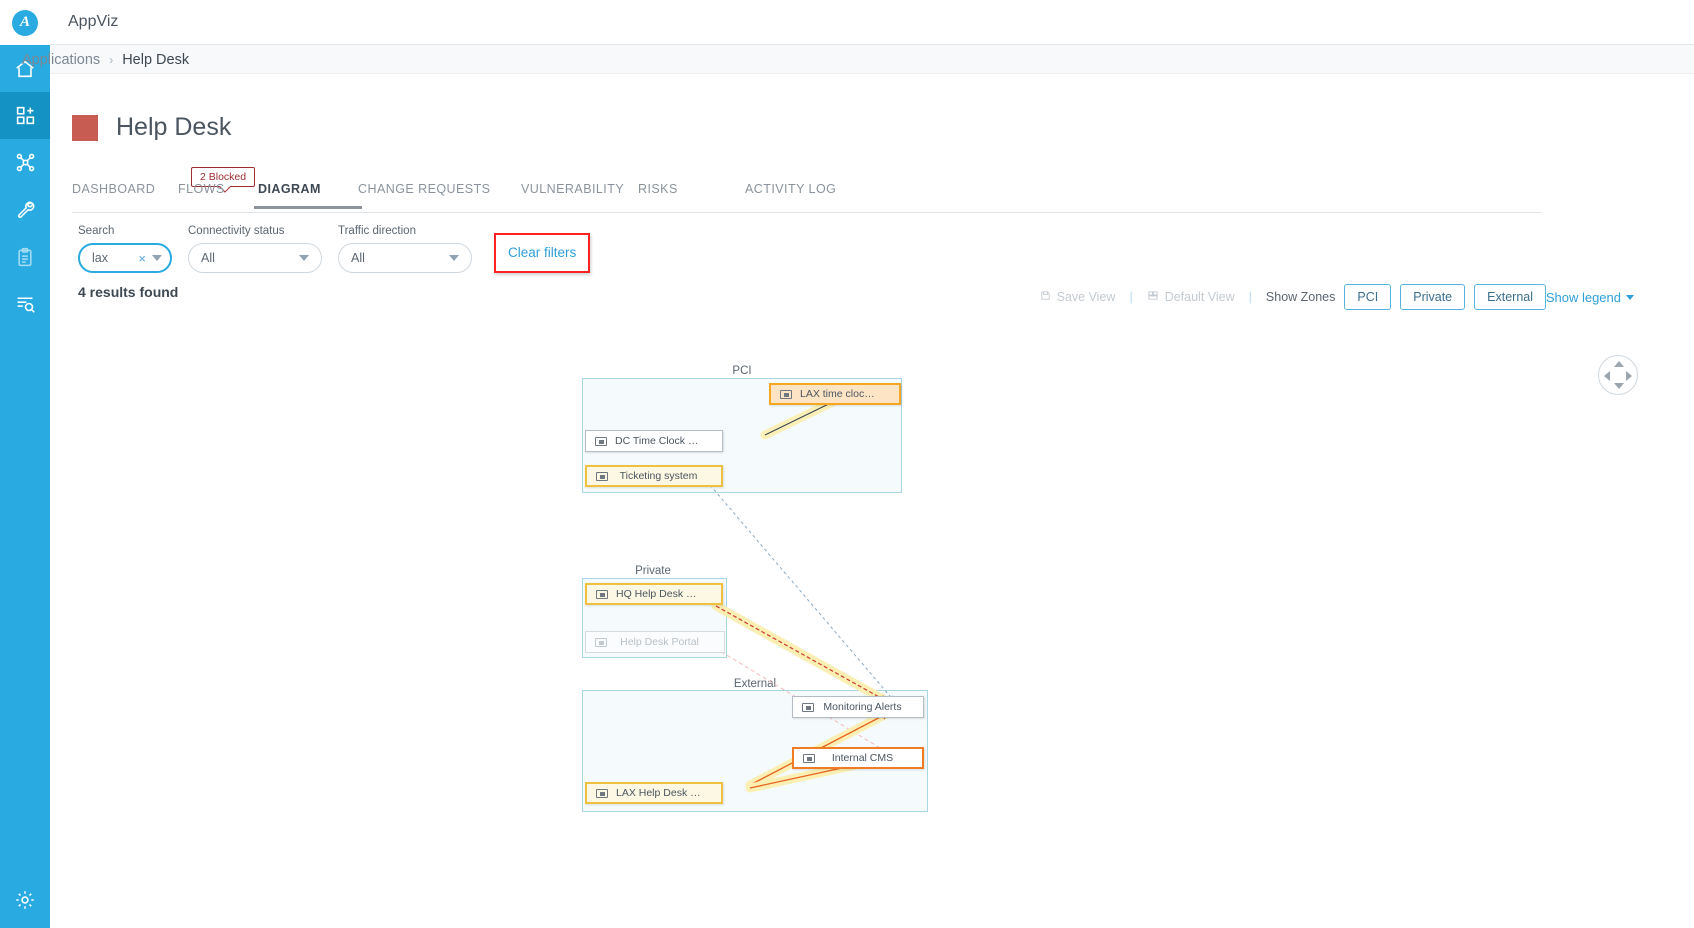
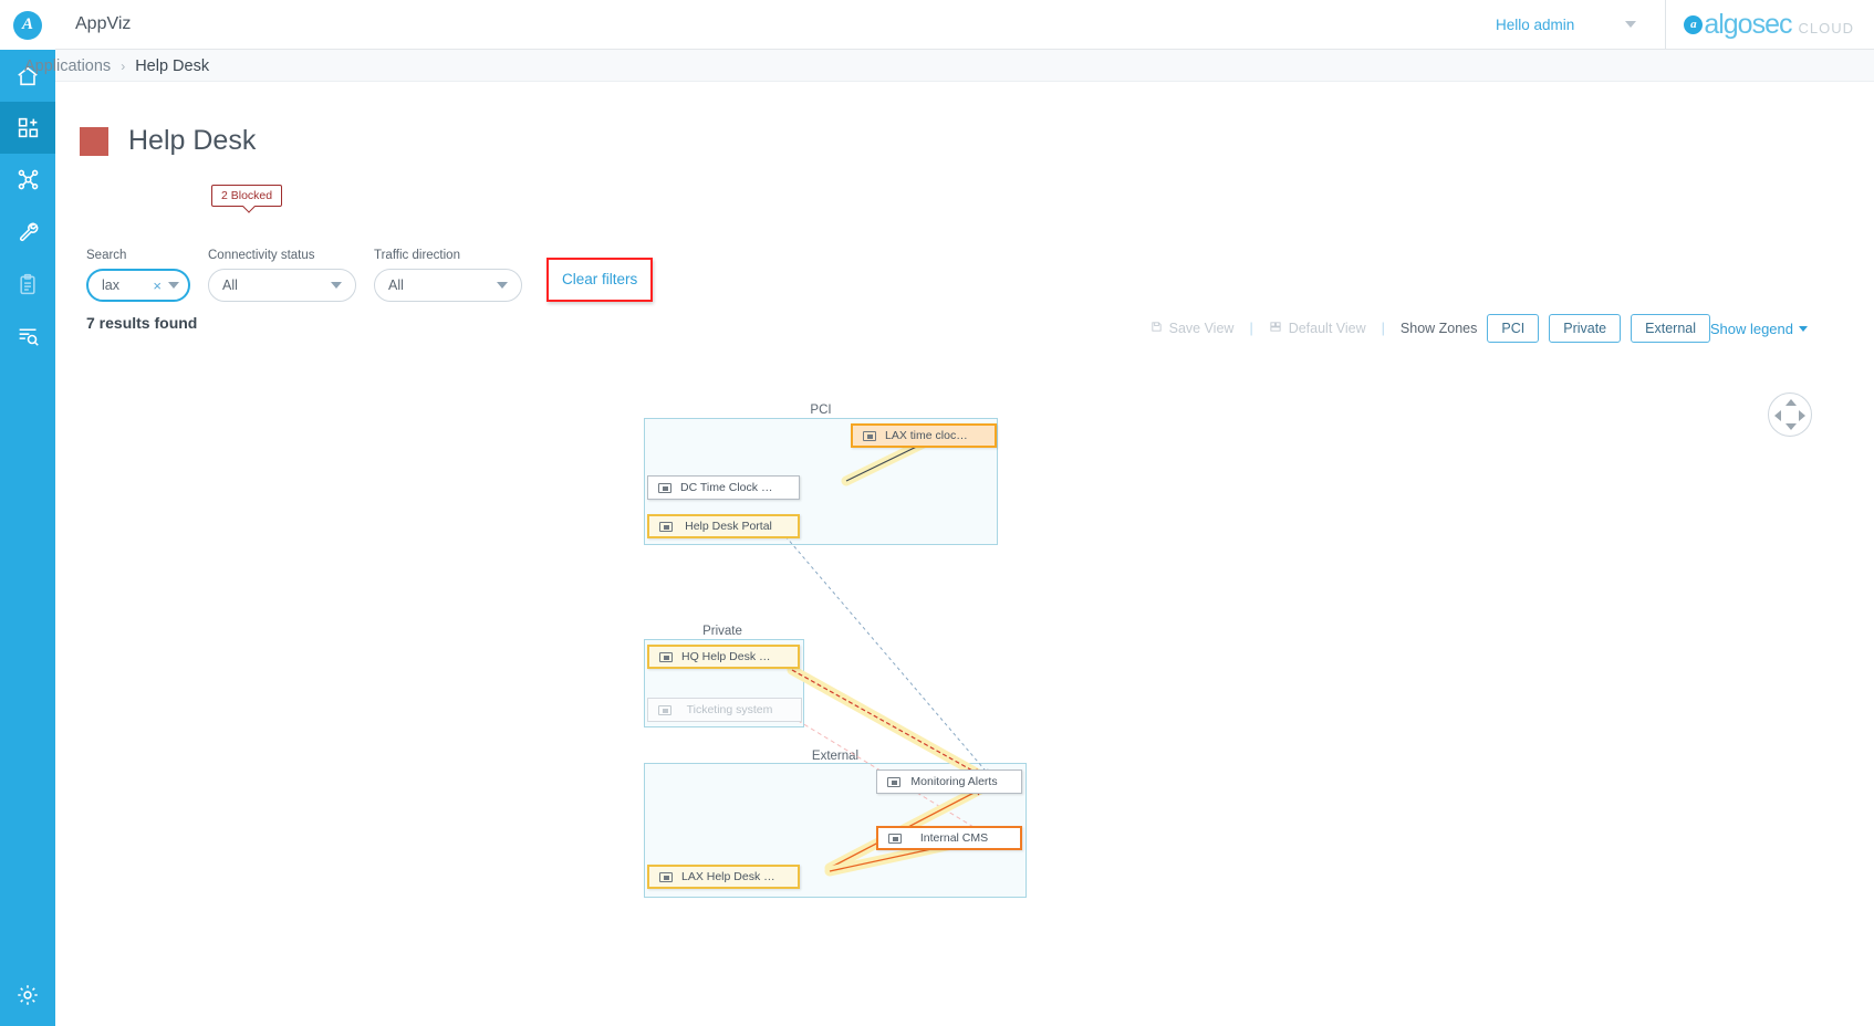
  A
  AppViz
+ Hello admin
+ a
+ algosec
+ CLOUD
  Applications
  ›
  Help Desk
  Help Desk
  2 Blocked
- DASHBOARD
- FLOWS
- DIAGRAM
- CHANGE REQUESTS
- VULNERABILITY
- RISKS
- ACTIVITY LOG
  Search
  lax
  ×
  Connectivity status
  All
  Traffic direction
  All
  Clear filters
- 4 results found
+ 7 results found
  Save View
  |
  Default View
  |
  Show Zones
  PCI
  Private
  External
  Show legend
  PCI
  LAX time clock serv..
  DC Time Clock Server
- Ticketing system
+ Help Desk Portal
  Private
  HQ Help Desk Server
- Help Desk Portal
+ Ticketing system
  External
  Monitoring Alerts
  Internal CMS
  LAX Help Desk Server
